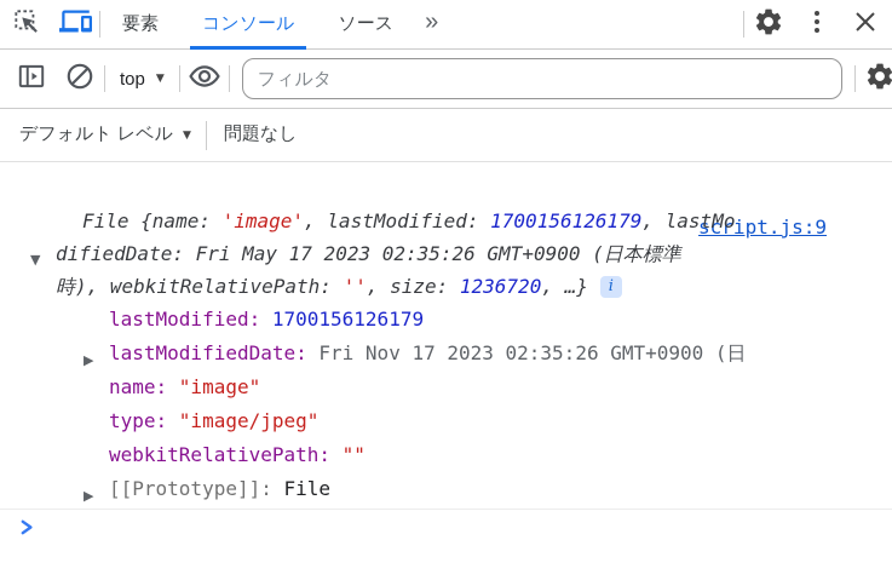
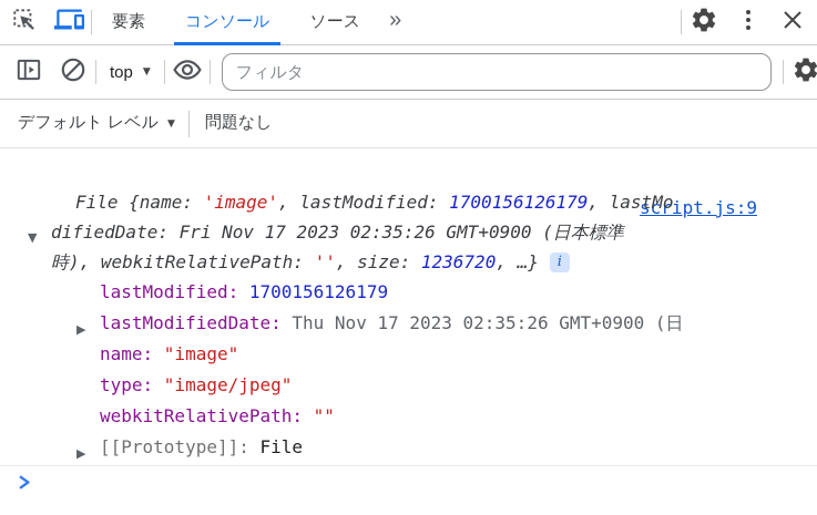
  要素
  コンソール
  ソース
  »
  top
  ▼
  フィルタ
  デフォルト レベル
  ▼
  問題なし
  script.js:9
  ▼
  File {name: 'image', lastModified: 1700156126179, lastMo
- difiedDate: Fri May 17 2023 02:35:26 GMT+0900 (日本標準
+ difiedDate: Fri Nov 17 2023 02:35:26 GMT+0900 (日本標準
  時), webkitRelativePath: '', size: 1236720, …} i
  lastModified: 1700156126179
  ▶
- lastModifiedDate: Fri Nov 17 2023 02:35:26 GMT+0900 (日
+ lastModifiedDate: Thu Nov 17 2023 02:35:26 GMT+0900 (日
  name: "image"
  type: "image/jpeg"
  webkitRelativePath: ""
  ▶
  [[Prototype]]: File
